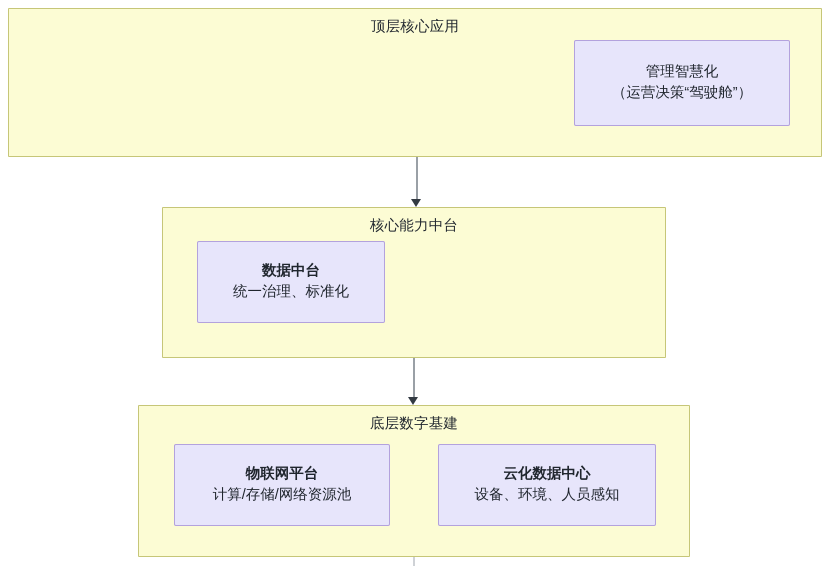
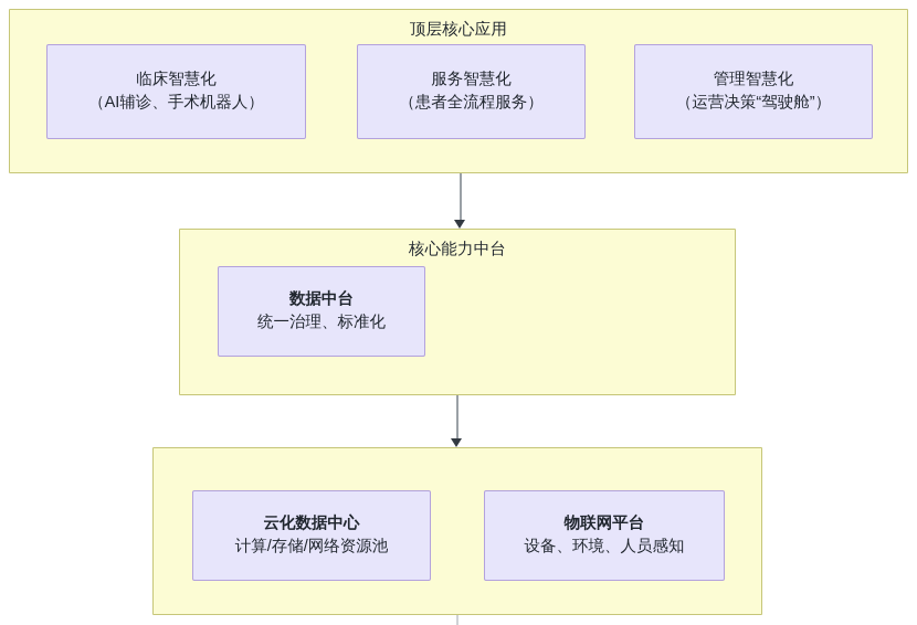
  顶层核心应用
+ 临床智慧化
+ （AI辅诊、手术机器人）
+ 服务智慧化
+ （患者全流程服务）
  管理智慧化
  （运营决策“驾驶舱”）
  核心能力中台
  数据中台
  统一治理、标准化
- 底层数字基建
- 物联网平台
+ 云化数据中心
  计算/存储/网络资源池
- 云化数据中心
+ 物联网平台
  设备、环境、人员感知
